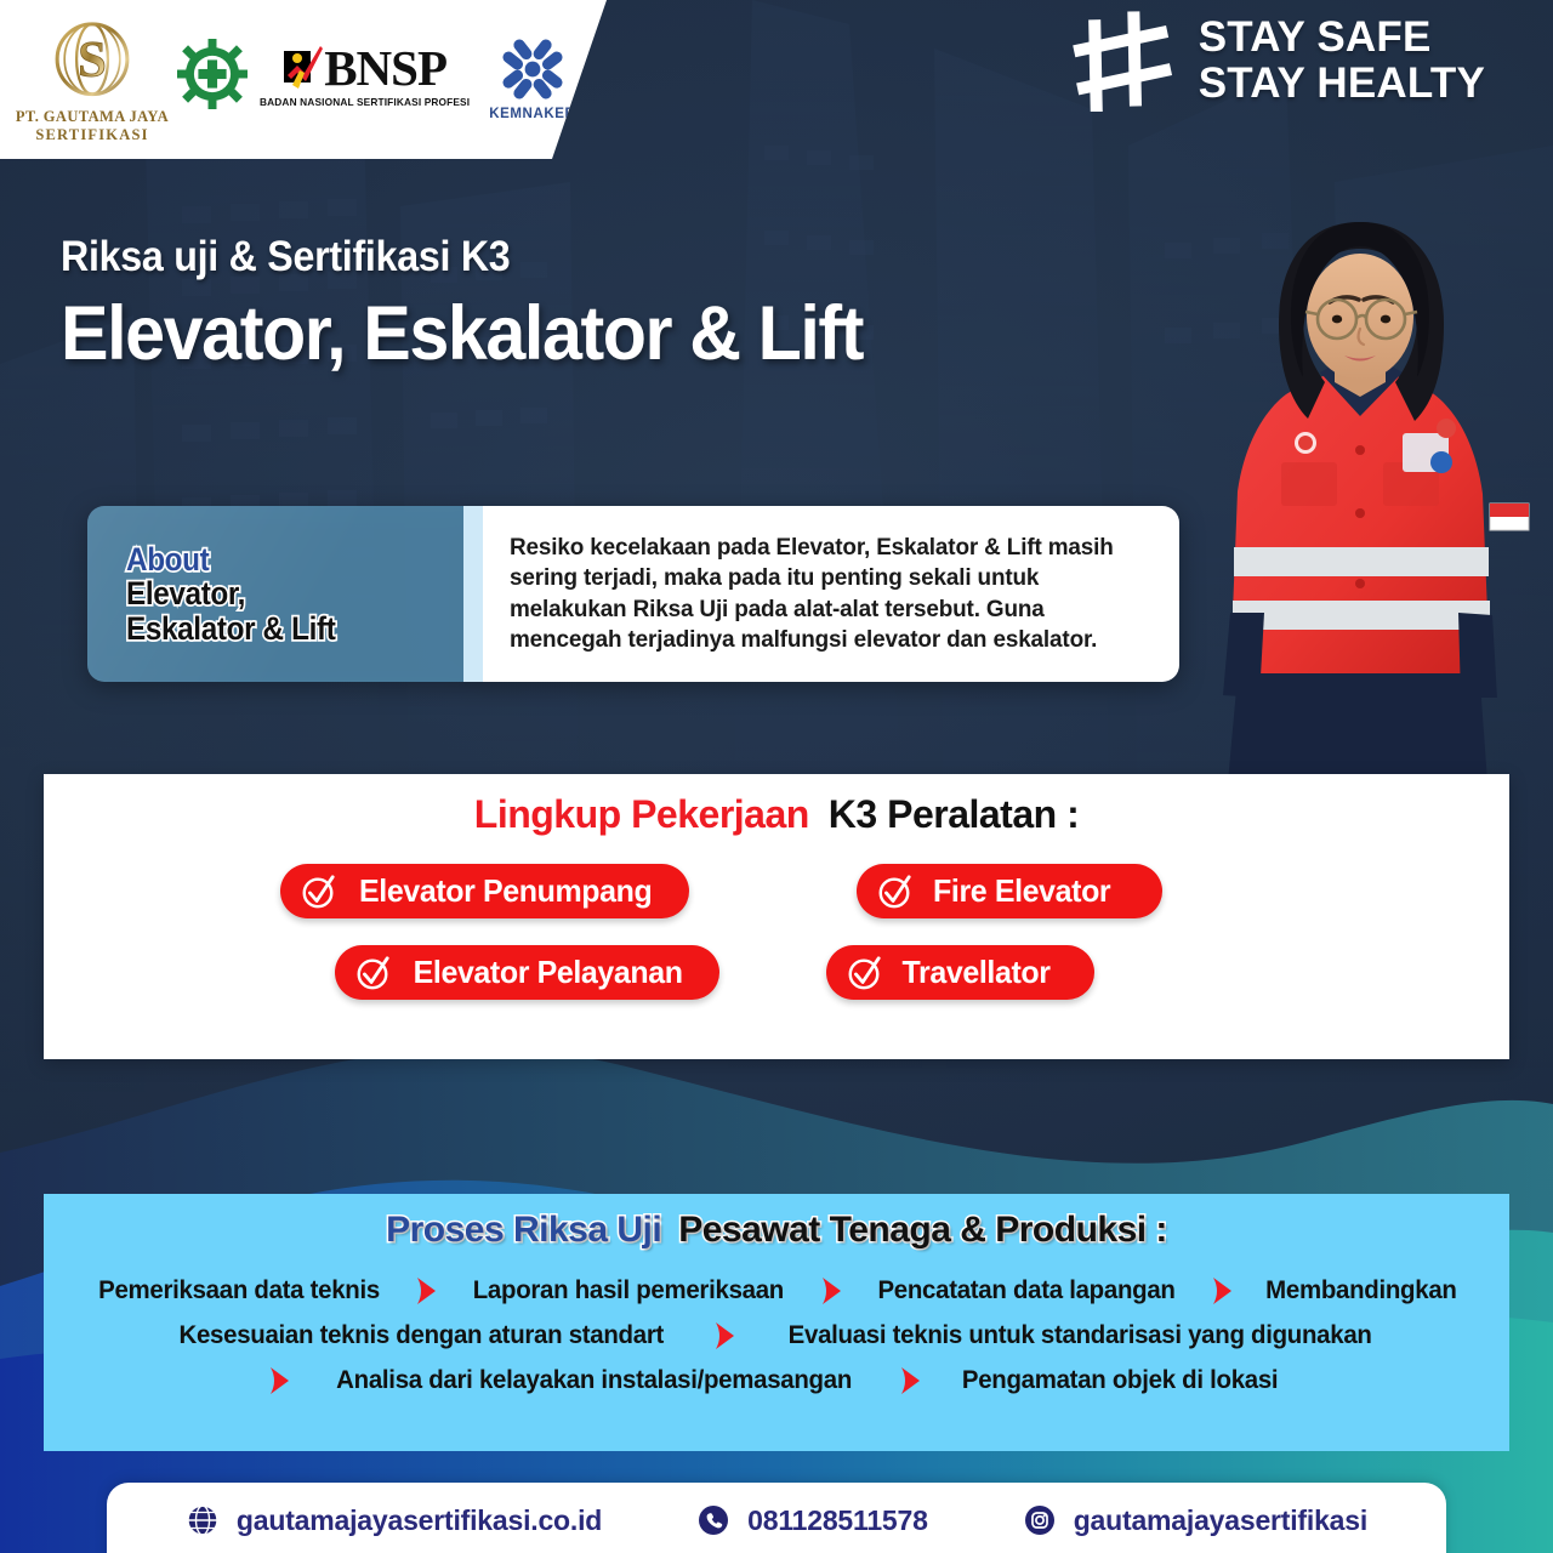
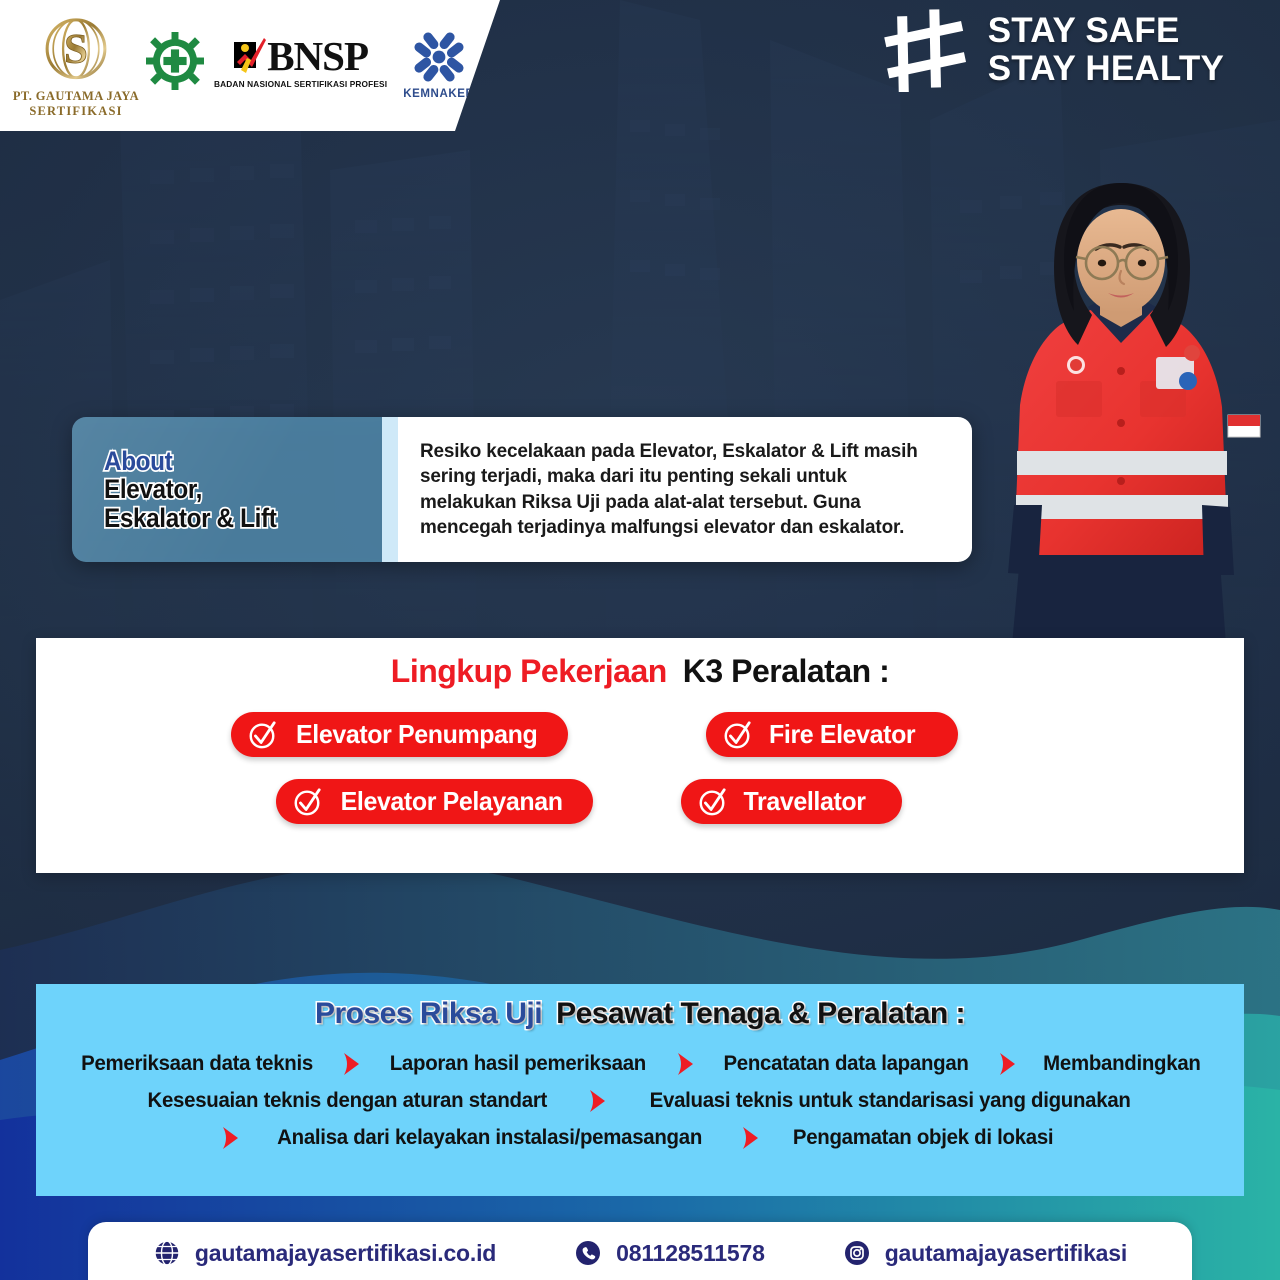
  S
  PT. GAUTAMA JAYA
  SERTIFIKASI
  BNSP
  BADAN NASIONAL SERTIFIKASI PROFESI
  KEMNAKE
  STAY SAFE
  STAY HEALTY
- Riksa uji & Sertifikasi K3
- Elevator, Eskalator & Lift
  About
  Elevator,
  Eskalator & Lift
- Resiko kecelakaan pada Elevator, Eskalator & Lift masih sering terjadi, maka pada itu penting sekali untuk melakukan Riksa Uji pada alat-alat tersebut. Guna mencegah terjadinya malfungsi elevator dan eskalator.
+ Resiko kecelakaan pada Elevator, Eskalator & Lift masih sering terjadi, maka dari itu penting sekali untuk melakukan Riksa Uji pada alat-alat tersebut. Guna mencegah terjadinya malfungsi elevator dan eskalator.
  Lingkup Pekerjaan K3 Peralatan :
  Elevator Penumpang
  Elevator Pelayanan
  Fire Elevator
  Travellator
- Proses Riksa Uji Pesawat Tenaga & Produksi :
+ Proses Riksa Uji Pesawat Tenaga & Peralatan :
  Pemeriksaan data teknis
  Laporan hasil pemeriksaan
  Pencatatan data lapangan
  Membandingkan
  Kesesuaian teknis dengan aturan standart
  Evaluasi teknis untuk standarisasi yang digunakan
  Analisa dari kelayakan instalasi/pemasangan
  Pengamatan objek di lokasi
  gautamajayasertifikasi.co.id
  081128511578
  gautamajayasertifikasi
